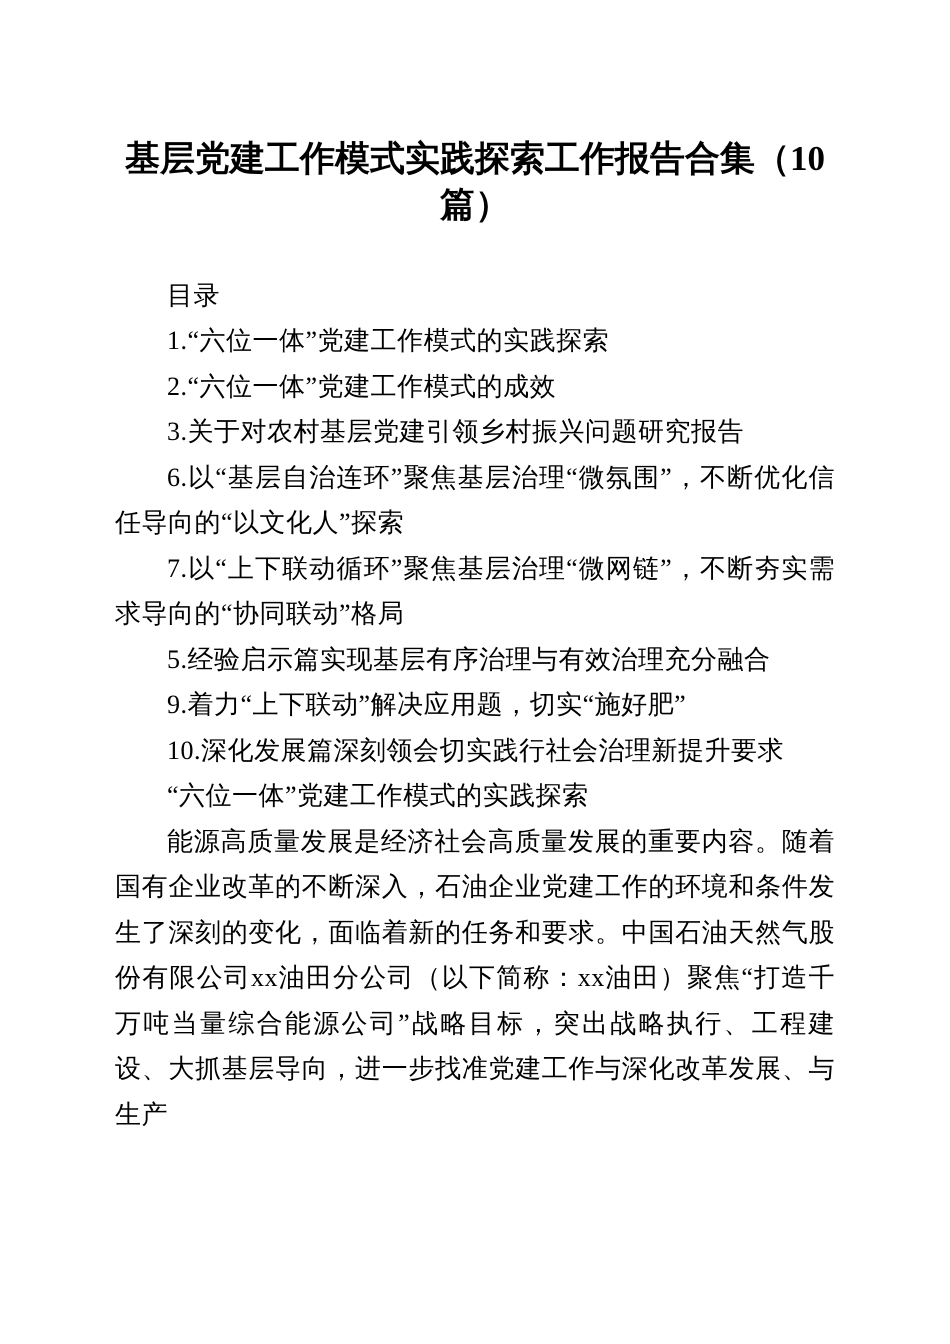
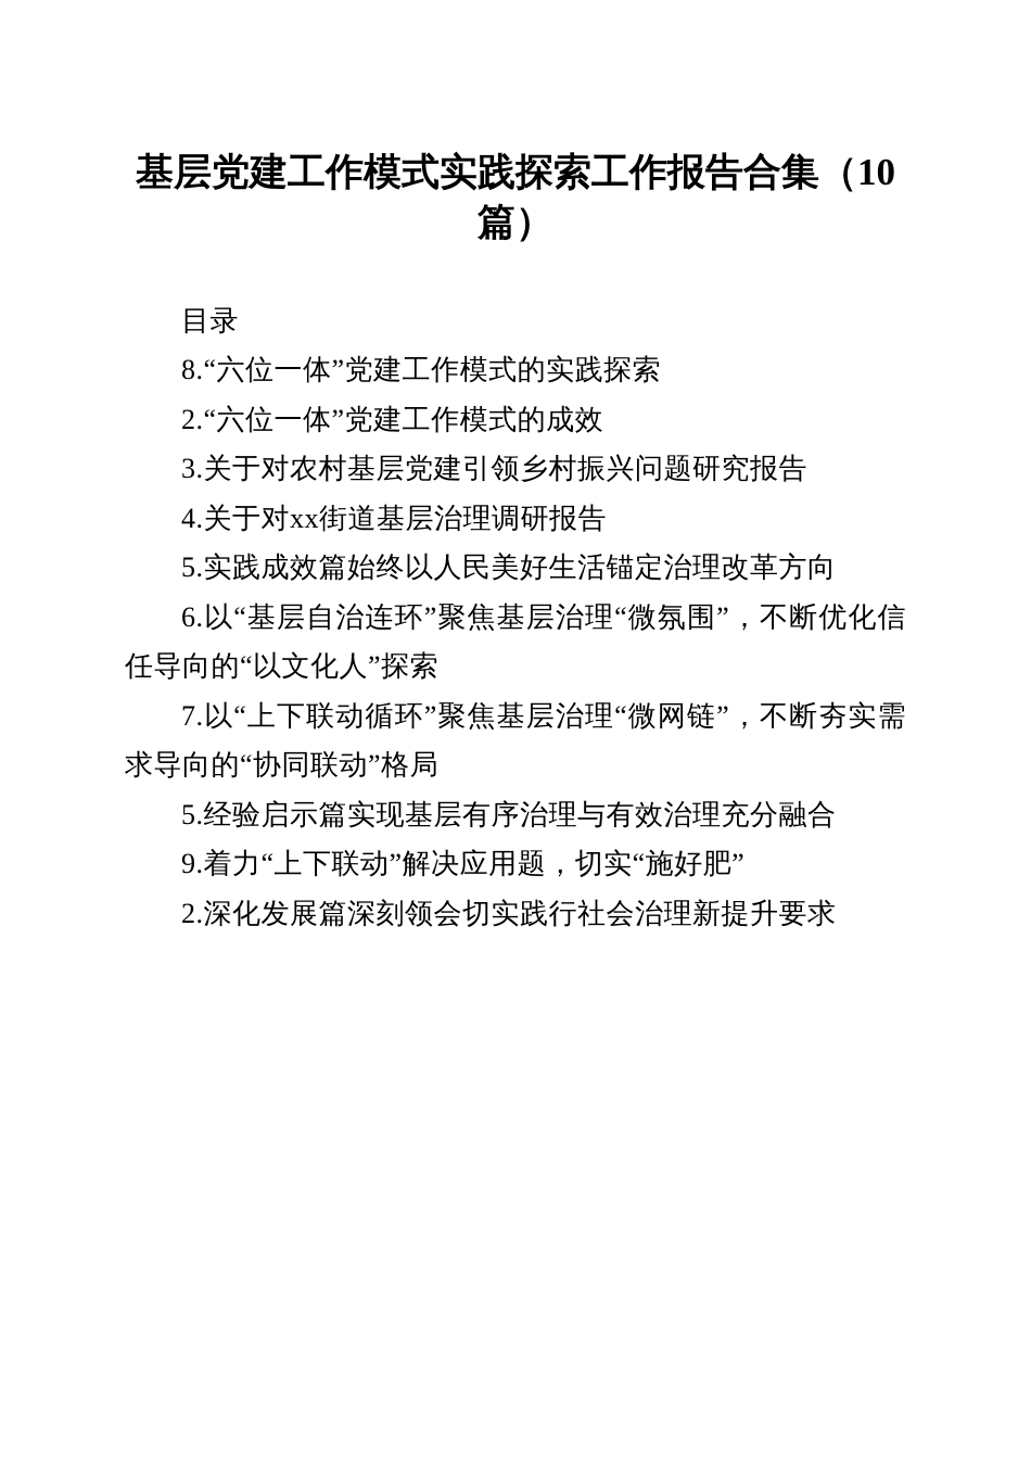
  基层党建工作模式实践探索工作报告合集（10篇）
  目录
- 1.“六位一体”党建工作模式的实践探索
+ 8.“六位一体”党建工作模式的实践探索
  2.“六位一体”党建工作模式的成效
  3.关于对农村基层党建引领乡村振兴问题研究报告
+ 4.关于对xx街道基层治理调研报告
+ 5.实践成效篇始终以人民美好生活锚定治理改革方向
  6.以“基层自治连环”聚焦基层治理“微氛围”，不断优化信任导向的“以文化人”探索
  7.以“上下联动循环”聚焦基层治理“微网链”，不断夯实需求导向的“协同联动”格局
  5.经验启示篇实现基层有序治理与有效治理充分融合
  9.着力“上下联动”解决应用题，切实“施好肥”
- 10.深化发展篇深刻领会切实践行社会治理新提升要求
+ 2.深化发展篇深刻领会切实践行社会治理新提升要求
- “六位一体”党建工作模式的实践探索
- 能源高质量发展是经济社会高质量发展的重要内容。随着国有企业改革的不断深入，石油企业党建工作的环境和条件发生了深刻的变化，面临着新的任务和要求。中国石油天然气股份有限公司xx油田分公司（以下简称：xx油田）聚焦“打造千万吨当量综合能源公司”战略目标，突出战略执行、工程建设、大抓基层导向，进一步找准党建工作与深化改革发展、与生产
